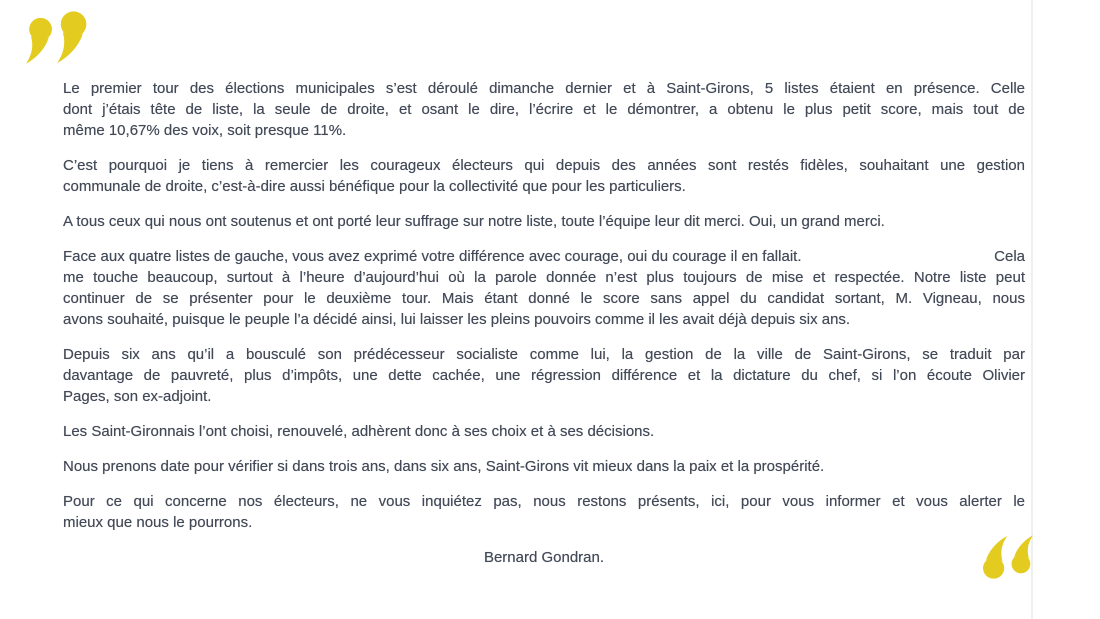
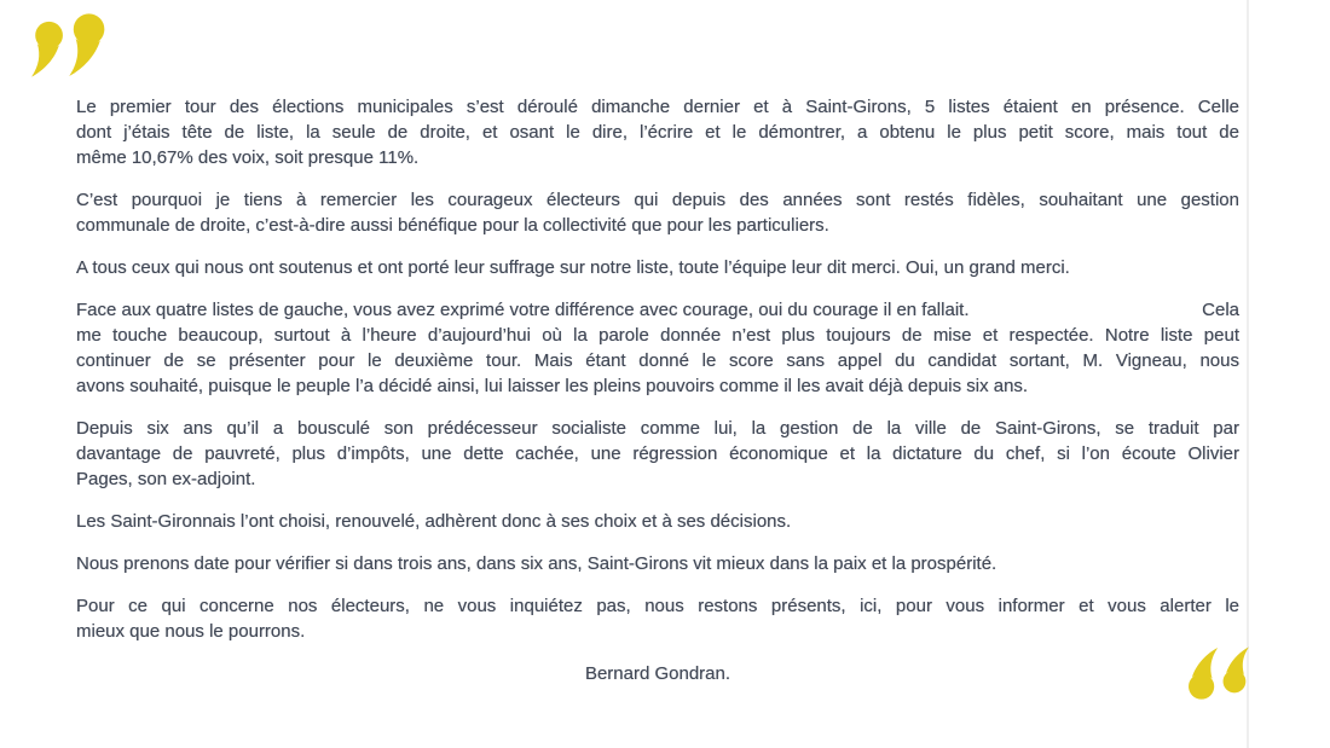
  Le premier tour des élections municipales s’est déroulé dimanche dernier et à Saint-Girons, 5 listes étaient en présence. Celle
  dont j’étais tête de liste, la seule de droite, et osant le dire, l’écrire et le démontrer, a obtenu le plus petit score, mais tout de
  même 10,67% des voix, soit presque 11%.
  C’est pourquoi je tiens à remercier les courageux électeurs qui depuis des années sont restés fidèles, souhaitant une gestion
  communale de droite, c’est-à-dire aussi bénéfique pour la collectivité que pour les particuliers.
  A tous ceux qui nous ont soutenus et ont porté leur suffrage sur notre liste, toute l’équipe leur dit merci. Oui, un grand merci.
  Face aux quatre listes de gauche, vous avez exprimé votre différence avec courage, oui du courage il en fallait.
  Cela
  me touche beaucoup, surtout à l’heure d’aujourd’hui où la parole donnée n’est plus toujours de mise et respectée. Notre liste peut
  continuer de se présenter pour le deuxième tour. Mais étant donné le score sans appel du candidat sortant, M. Vigneau, nous
  avons souhaité, puisque le peuple l’a décidé ainsi, lui laisser les pleins pouvoirs comme il les avait déjà depuis six ans.
  Depuis six ans qu’il a bousculé son prédécesseur socialiste comme lui, la gestion de la ville de Saint-Girons, se traduit par
- davantage de pauvreté, plus d’impôts, une dette cachée, une régression différence et la dictature du chef, si l’on écoute Olivier
+ davantage de pauvreté, plus d’impôts, une dette cachée, une régression économique et la dictature du chef, si l’on écoute Olivier
  Pages, son ex-adjoint.
  Les Saint-Gironnais l’ont choisi, renouvelé, adhèrent donc à ses choix et à ses décisions.
  Nous prenons date pour vérifier si dans trois ans, dans six ans, Saint-Girons vit mieux dans la paix et la prospérité.
  Pour ce qui concerne nos électeurs, ne vous inquiétez pas, nous restons présents, ici, pour vous informer et vous alerter le
  mieux que nous le pourrons.
  Bernard Gondran.
